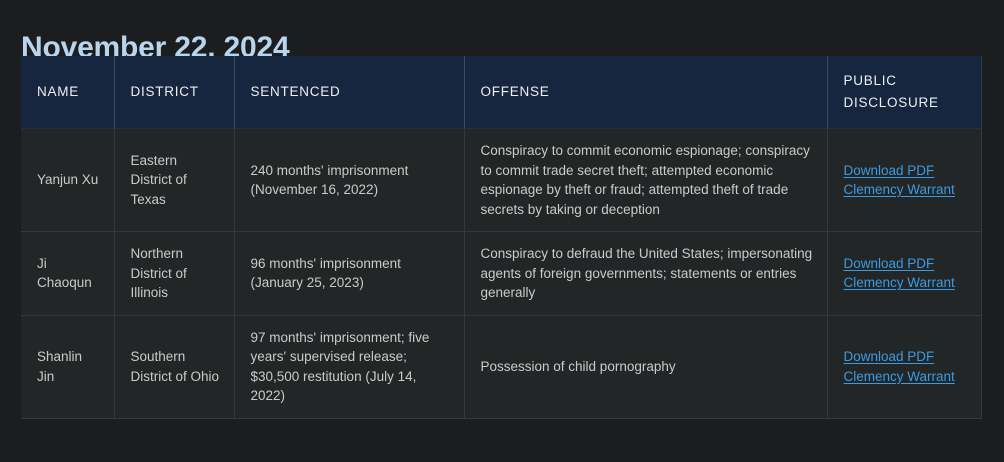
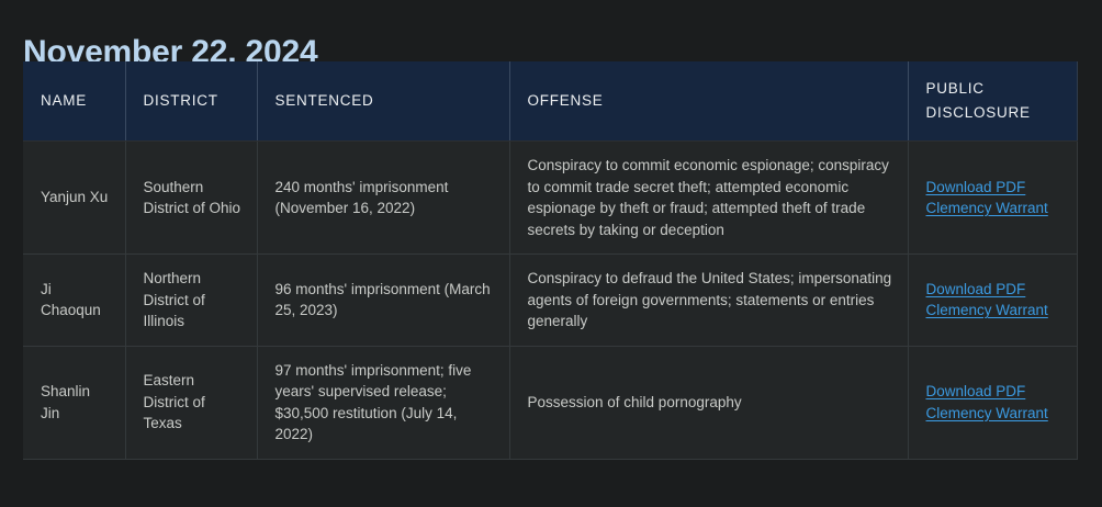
  November 22, 2024
  NAME	DISTRICT	SENTENCED	OFFENSE	PUBLIC DISCLOSURE
- Yanjun Xu	Eastern District of Texas	240 months' imprisonment (November 16, 2022)	Conspiracy to commit economic espionage; conspiracy to commit trade secret theft; attempted economic espionage by theft or fraud; attempted theft of trade secrets by taking or deception	Download PDF Clemency Warrant
+ Yanjun Xu	Southern District of Ohio	240 months' imprisonment (November 16, 2022)	Conspiracy to commit economic espionage; conspiracy to commit trade secret theft; attempted economic espionage by theft or fraud; attempted theft of trade secrets by taking or deception	Download PDF Clemency Warrant
- Ji Chaoqun	Northern District of Illinois	96 months' imprisonment (January 25, 2023)	Conspiracy to defraud the United States; impersonating agents of foreign governments; statements or entries generally	Download PDF Clemency Warrant
+ Ji Chaoqun	Northern District of Illinois	96 months' imprisonment (March 25, 2023)	Conspiracy to defraud the United States; impersonating agents of foreign governments; statements or entries generally	Download PDF Clemency Warrant
- Shanlin Jin	Southern District of Ohio	97 months' imprisonment; five years' supervised release; $30,500 restitution (July 14, 2022)	Possession of child pornography	Download PDF Clemency Warrant
+ Shanlin Jin	Eastern District of Texas	97 months' imprisonment; five years' supervised release; $30,500 restitution (July 14, 2022)	Possession of child pornography	Download PDF Clemency Warrant
